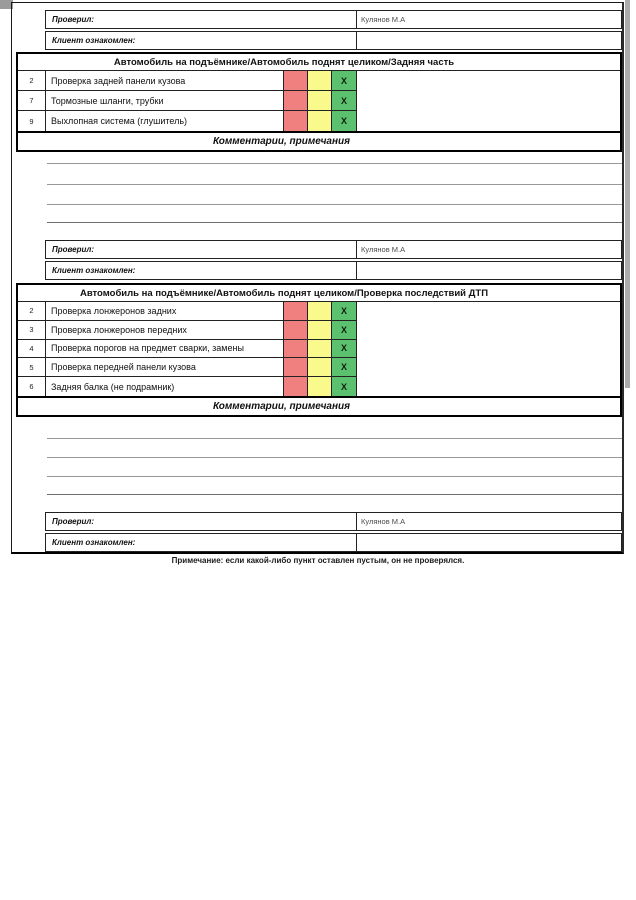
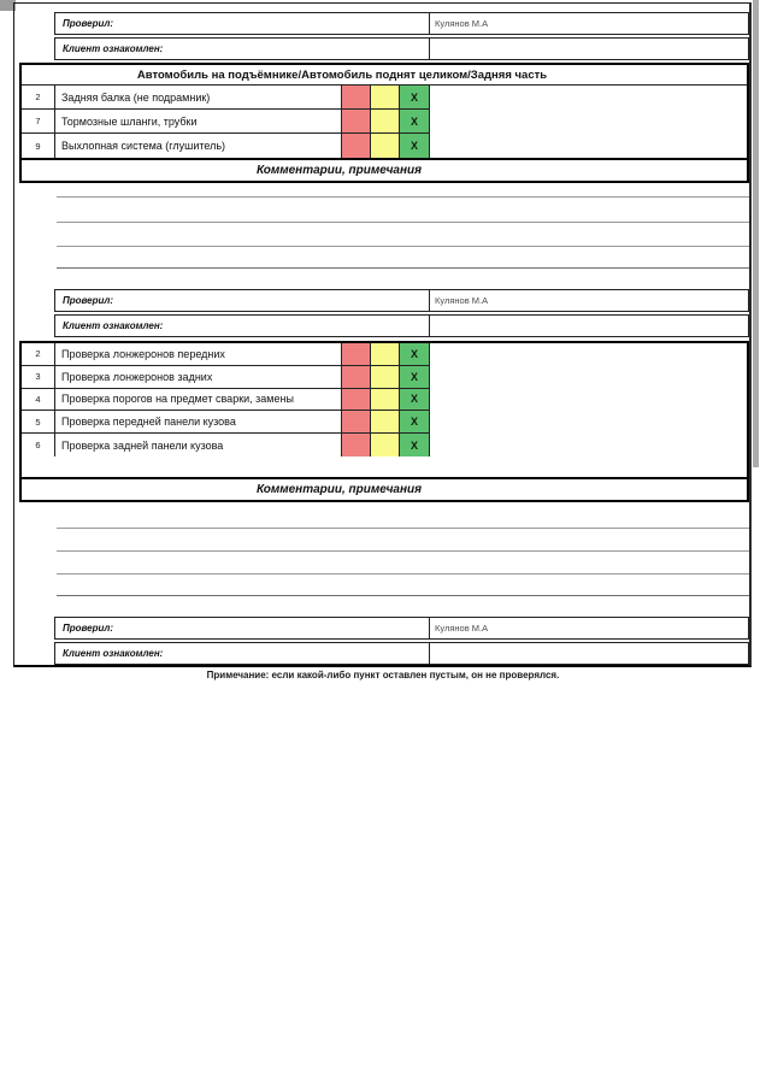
  Проверил:
  Кулянов М.А
  Клиент ознакомлен:
  Автомобиль на подъёмнике/Автомобиль поднят целиком/Задняя часть
  2
- Проверка задней панели кузова
+ Задняя балка (не подрамник)
  X
  7
  Тормозные шланги, трубки
  X
  9
  Выхлопная система (глушитель)
  X
  Комментарии, примечания
  Проверил:
  Кулянов М.А
  Клиент ознакомлен:
- Автомобиль на подъёмнике/Автомобиль поднят целиком/Проверка последствий ДТП
  2
- Проверка лонжеронов задних
+ Проверка лонжеронов передних
  X
  3
- Проверка лонжеронов передних
+ Проверка лонжеронов задних
  X
  4
  Проверка порогов на предмет сварки, замены
  X
  5
  Проверка передней панели кузова
  X
  6
- Задняя балка (не подрамник)
+ Проверка задней панели кузова
  X
  Комментарии, примечания
  Проверил:
  Кулянов М.А
  Клиент ознакомлен:
  Примечание: если какой-либо пункт оставлен пустым, он не проверялся.
